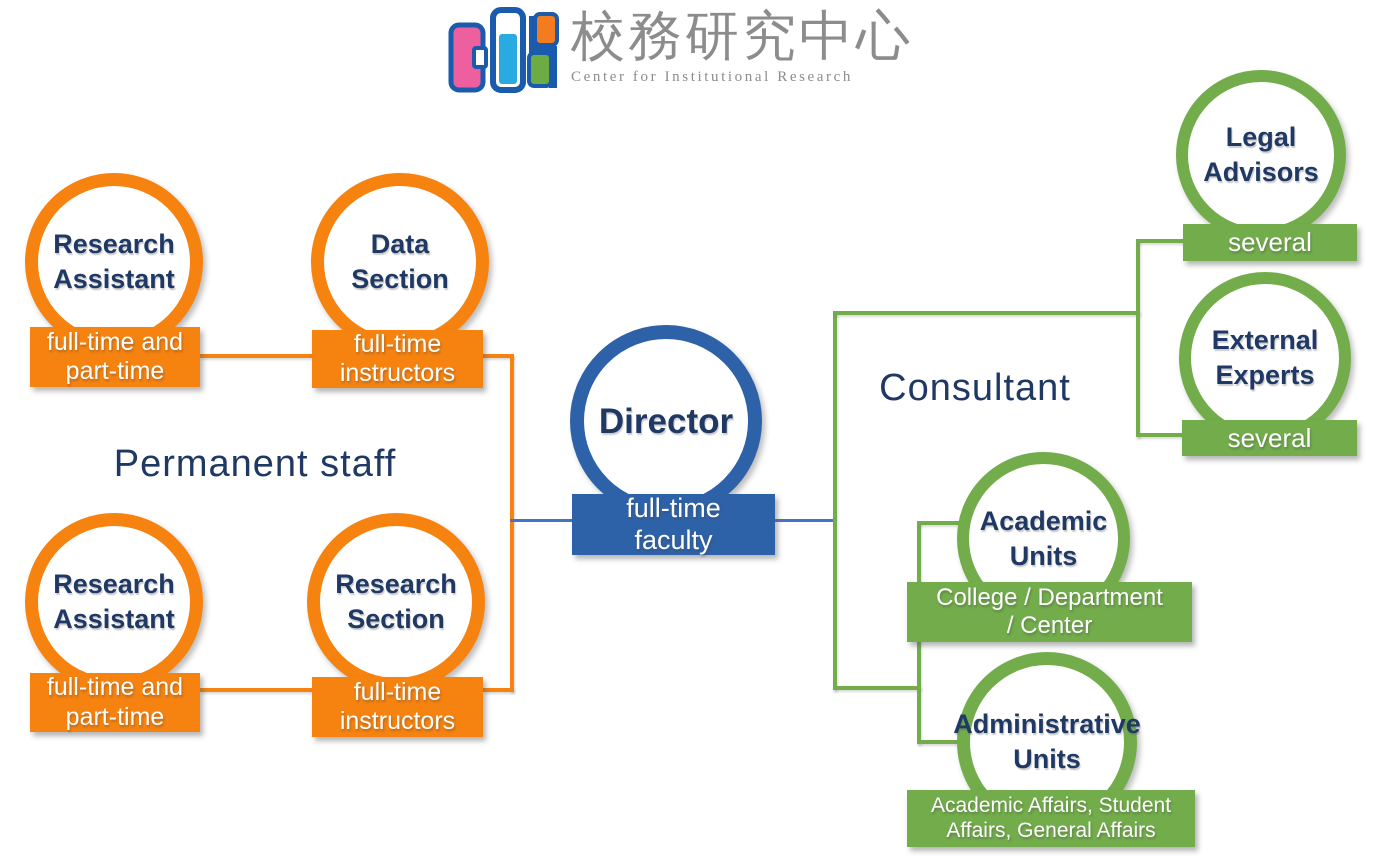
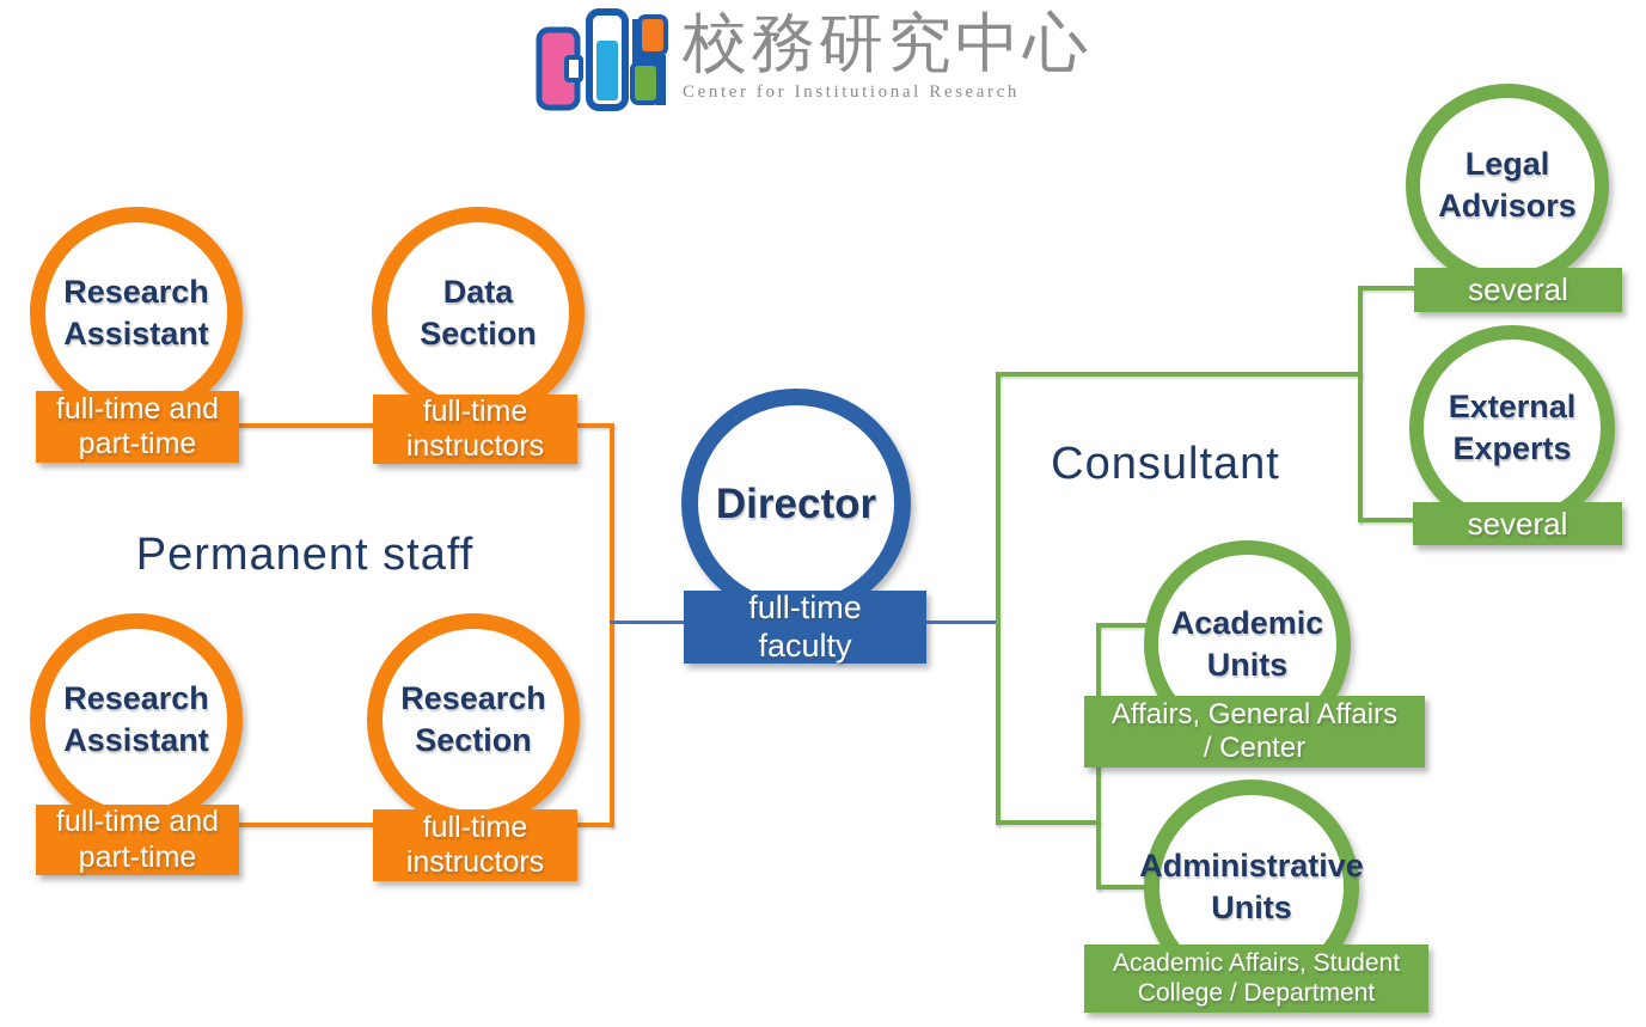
  校務研究中心
  Center for Institutional Research
  Permanent staff
  Consultant
  Research
  Assistant
  Data
  Section
  Research
  Assistant
  Research
  Section
  Director
  Legal
  Advisors
  External
  Experts
  Academic
  Units
  Administrative
  Units
  full-time and
  part-time
  full-time
  instructors
  full-time and
  part-time
  full-time
  instructors
  full-time
  faculty
  several
  several
- College / Department
+ Affairs, General Affairs
  / Center
  Academic Affairs, Student
- Affairs, General Affairs
+ College / Department
